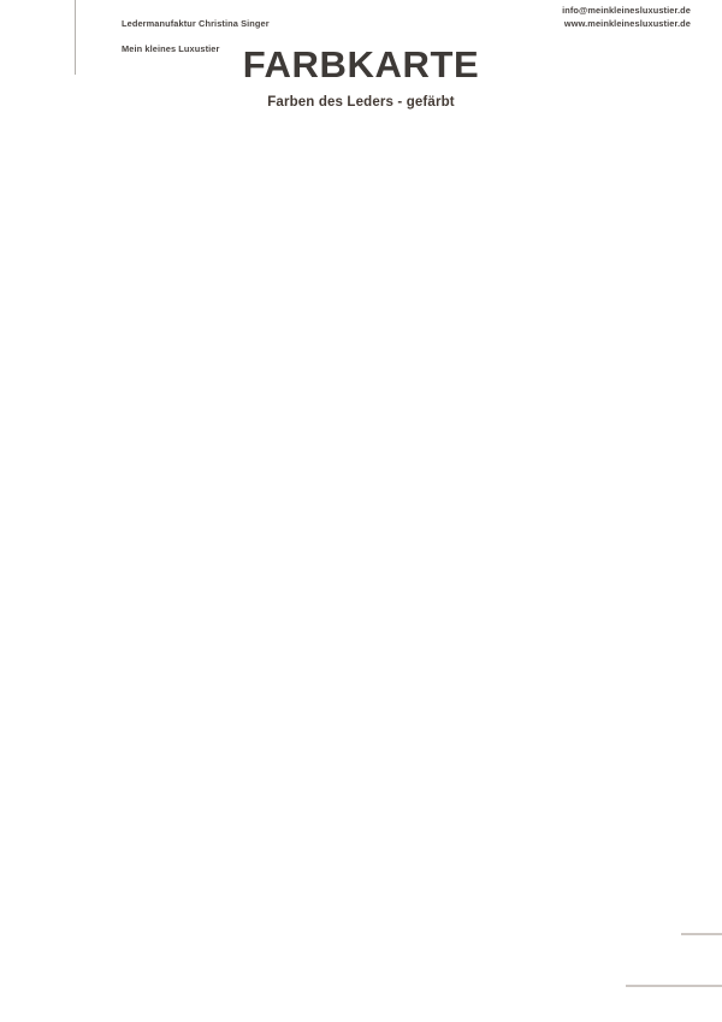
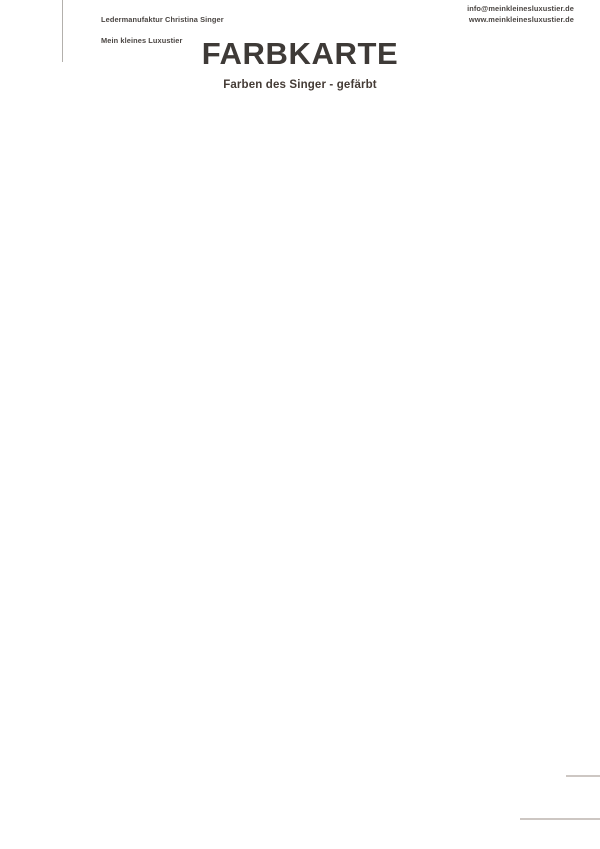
  Ledermanufaktur Christina Singer
  Mein kleines Luxustier
  info@meinkleinesluxustier.de
  www.meinkleinesluxustier.de
  FARBKARTE
- Farben des Leders - gefärbt
+ Farben des Singer - gefärbt
